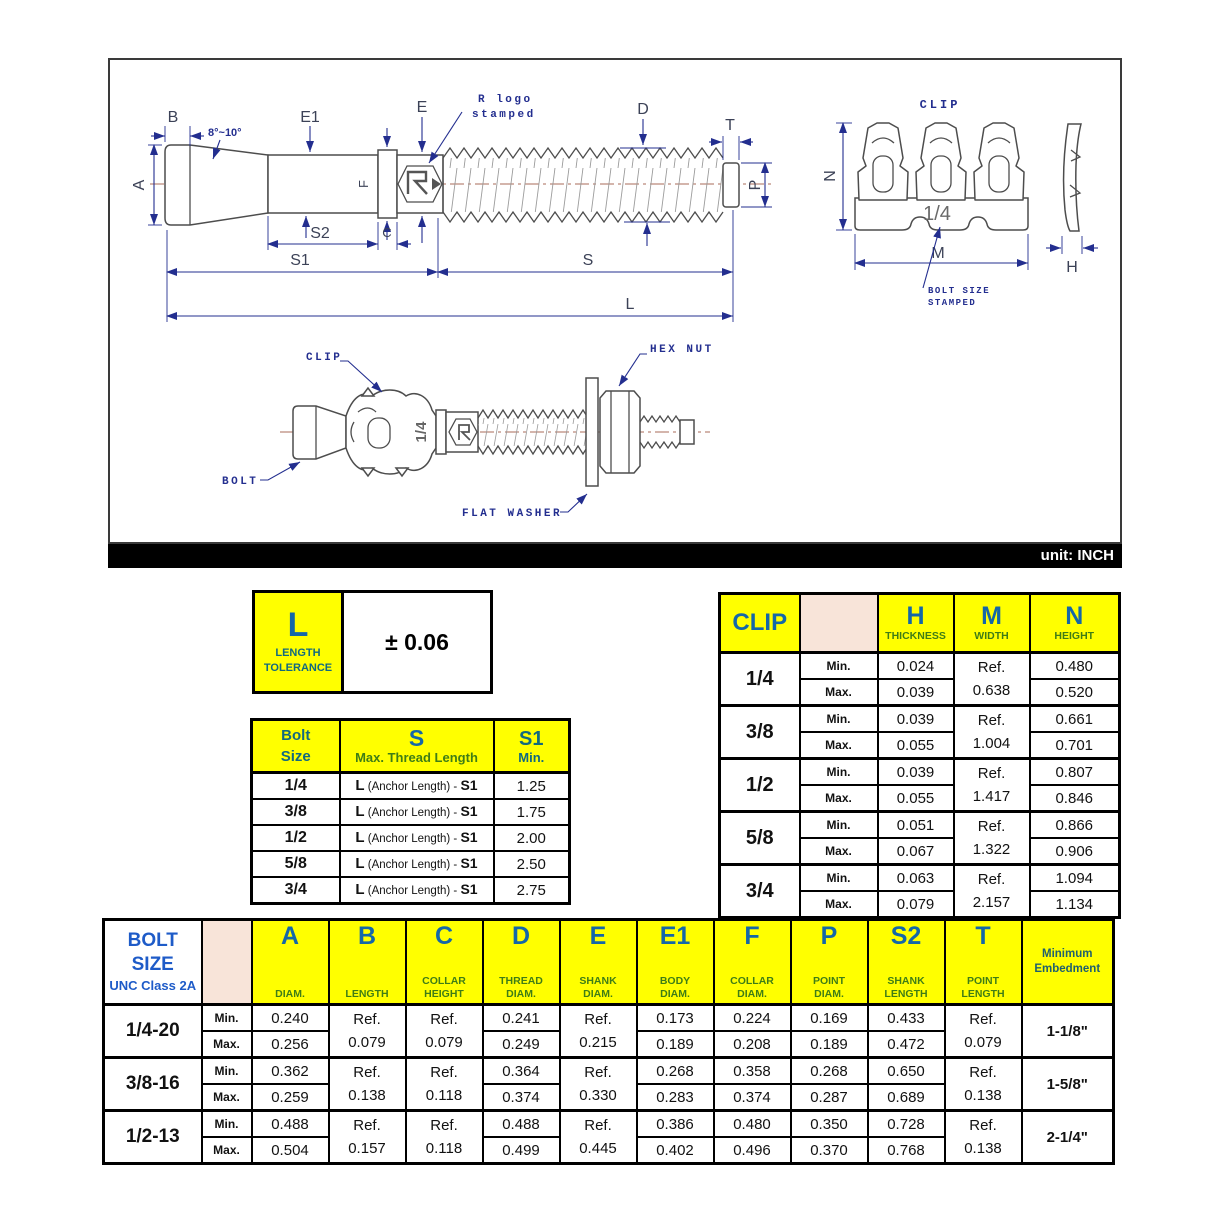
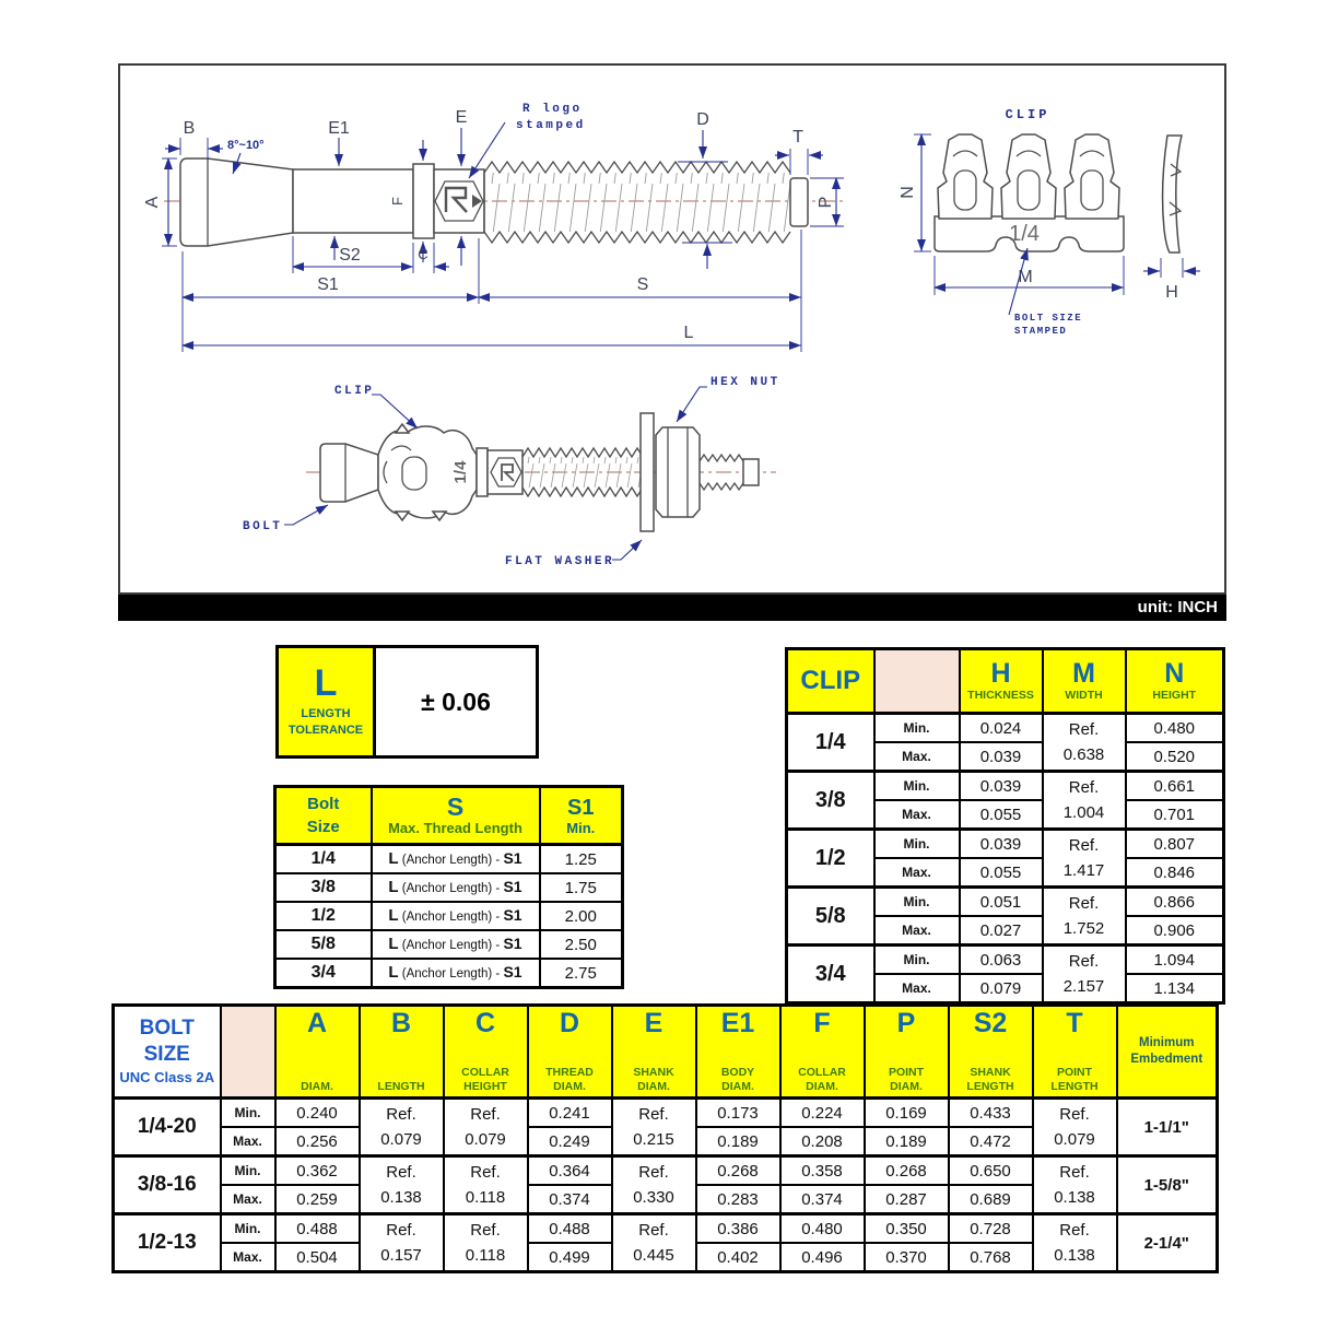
  B
  8°~10°
  E1
  E
  R logo
  stamped
  D
  T
  S2
  C
  S1
  S
  L
  CLIP
  1/4
  M
  BOLT SIZE
  STAMPED
  H
  CLIP
  BOLT
  HEX NUT
  FLAT WASHER
  unit: INCH
  L
  LENGTH
  TOLERANCE
  ± 0.06
  Bolt Size	S Max. Thread Length	S1 Min.
  1/4	L (Anchor Length) - S1	1.25
  3/8	L (Anchor Length) - S1	1.75
  1/2	L (Anchor Length) - S1	2.00
  5/8	L (Anchor Length) - S1	2.50
  3/4	L (Anchor Length) - S1	2.75
  CLIP		HTHICKNESS	MWIDTH	NHEIGHT
  1/4	Min.	0.024	Ref.0.638	0.480
  Max.	0.039	0.520
  3/8	Min.	0.039	Ref.1.004	0.661
  Max.	0.055	0.701
  1/2	Min.	0.039	Ref.1.417	0.807
  Max.	0.055	0.846
- 5/8	Min.	0.051	Ref.1.322	0.866
+ 5/8	Min.	0.051	Ref.1.752	0.866
- Max.	0.067	0.906
+ Max.	0.027	0.906
  3/4	Min.	0.063	Ref.2.157	1.094
  Max.	0.079	1.134
  BOLT SIZE UNC Class 2A		ADIAM.	BLENGTH	CCOLLARHEIGHT	DTHREADDIAM.	ESHANKDIAM.	E1BODYDIAM.	FCOLLARDIAM.	PPOINTDIAM.	S2SHANKLENGTH	TPOINTLENGTH	MinimumEmbedment
- 1/4-20	Min.	0.240	Ref.0.079	Ref.0.079	0.241	Ref.0.215	0.173	0.224	0.169	0.433	Ref.0.079	1-1/8"
+ 1/4-20	Min.	0.240	Ref.0.079	Ref.0.079	0.241	Ref.0.215	0.173	0.224	0.169	0.433	Ref.0.079	1-1/1"
  Max.	0.256	0.249	0.189	0.208	0.189	0.472
  3/8-16	Min.	0.362	Ref.0.138	Ref.0.118	0.364	Ref.0.330	0.268	0.358	0.268	0.650	Ref.0.138	1-5/8"
  Max.	0.259	0.374	0.283	0.374	0.287	0.689
  1/2-13	Min.	0.488	Ref.0.157	Ref.0.118	0.488	Ref.0.445	0.386	0.480	0.350	0.728	Ref.0.138	2-1/4"
  Max.	0.504	0.499	0.402	0.496	0.370	0.768
